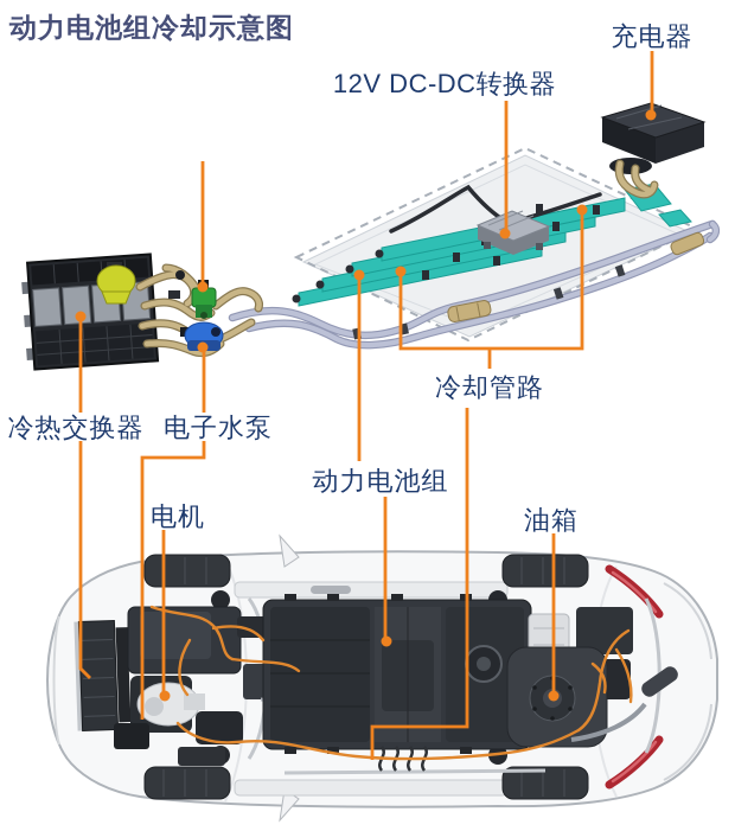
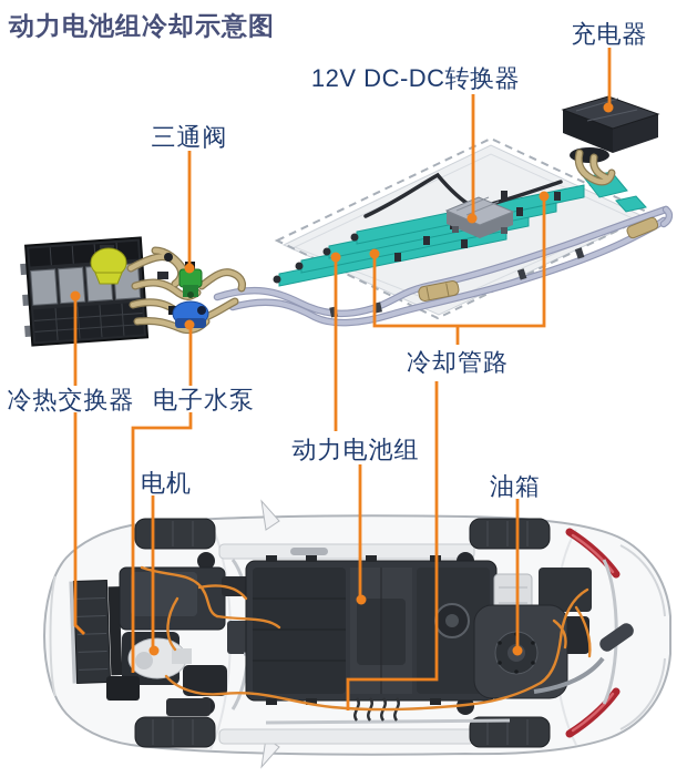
  动力电池组冷却示意图
  充电器
  12V DC-DC转换器
+ 三通阀
  冷热交换器
  电子水泵
  冷却管路
  动力电池组
  电机
  油箱
